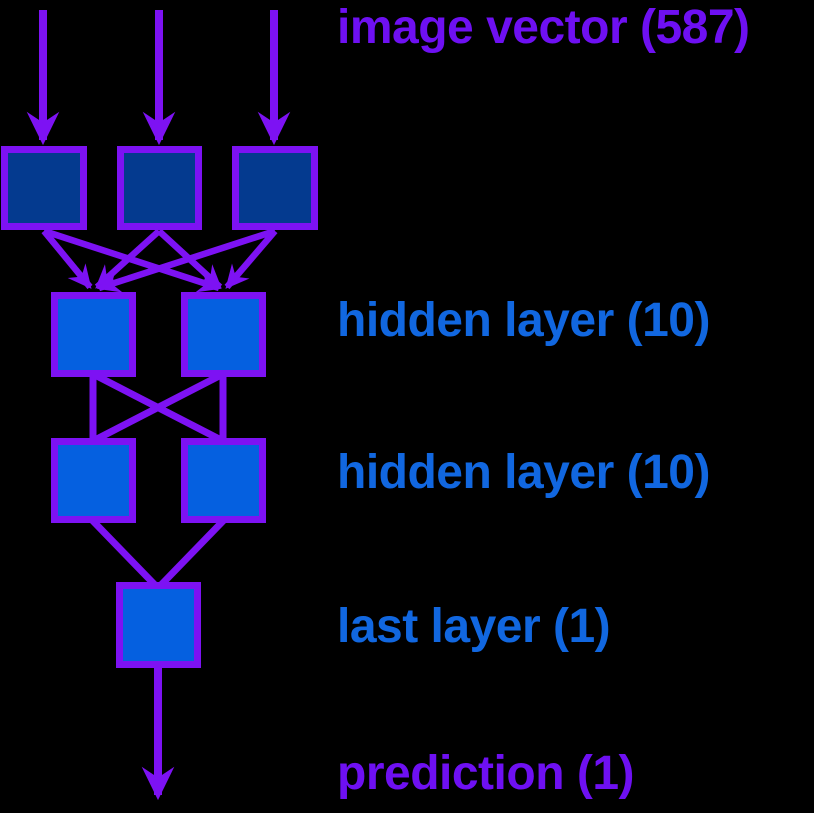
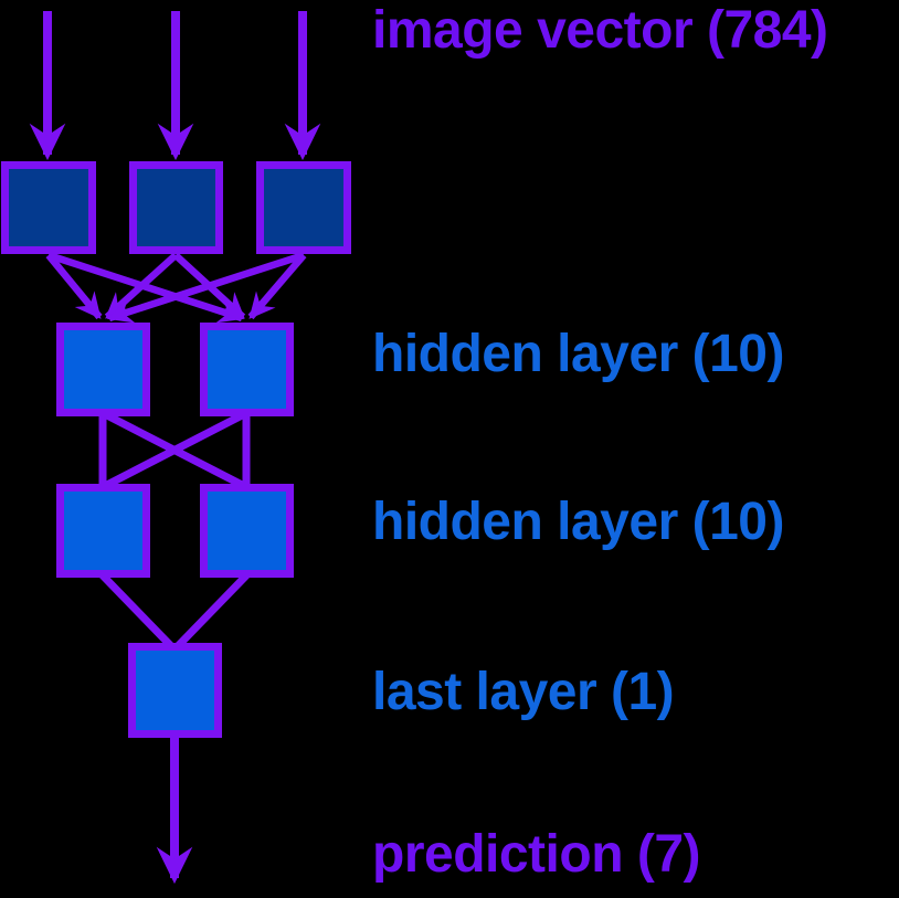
- image vector (587)
+ image vector (784)
  hidden layer (10)
  hidden layer (10)
  last layer (1)
- prediction (1)
+ prediction (7)
